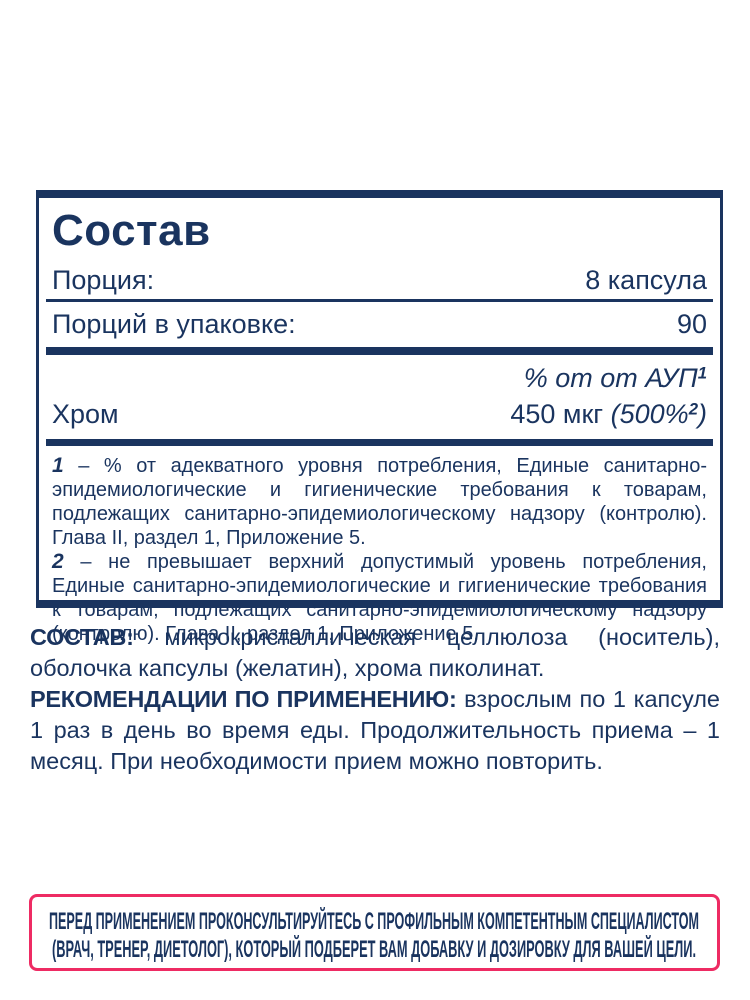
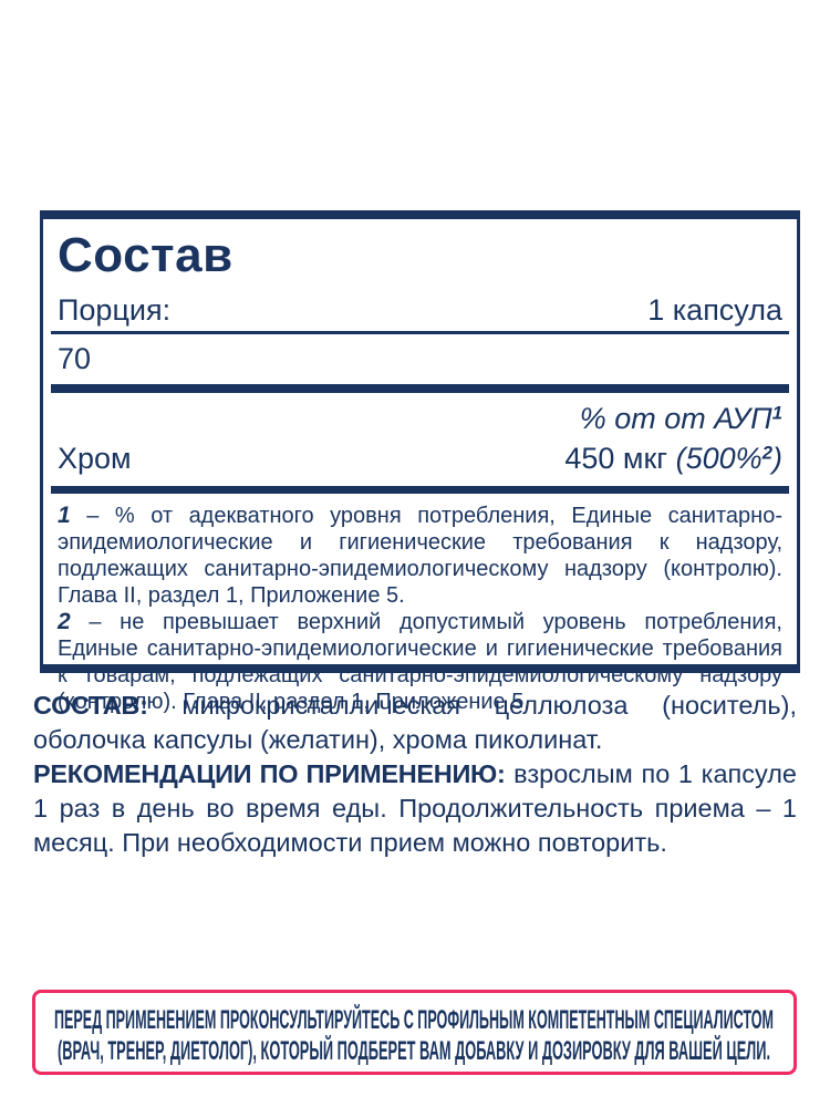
  Состав
  Порция:
- 8 капсула
+ 1 капсула
- Порций в упаковке:
- 90
+ 70
  % от от АУП1
  Хром
  450 мкг (500%2)
- 1 – % от адекватного уровня потребления, Единые санитарно-эпидемиологические и гигиенические требования к товарам, подлежащих санитарно-эпидемиологическому надзору (контролю). Глава II, раздел 1, Приложение 5.
+ 1 – % от адекватного уровня потребления, Единые санитарно-эпидемиологические и гигиенические требования к надзору, подлежащих санитарно-эпидемиологическому надзору (контролю). Глава II, раздел 1, Приложение 5.
  2 – не превышает верхний допустимый уровень потребления, Единые санитарно-эпидемиологические и гигиенические требования к товарам, подлежащих санитарно-эпидемиологическому надзору (контролю). Глава II, раздел 1, Приложение 5.
  СОСТАВ: микрокристаллическая целлюлоза (носитель), оболочка капсулы (желатин), хрома пиколинат.
  РЕКОМЕНДАЦИИ ПО ПРИМЕНЕНИЮ: взрослым по 1 капсуле 1 раз в день во время еды. Продолжительность приема – 1 месяц. При необходимости прием можно повторить.
  ПЕРЕД ПРИМЕНЕНИЕМ ПРОКОНСУЛЬТИРУЙТЕСЬ С ПРОФИЛЬНЫМ КОМПЕТЕНТНЫМ СПЕЦИАЛИСТОМ
  (ВРАЧ, ТРЕНЕР, ДИЕТОЛОГ), КОТОРЫЙ ПОДБЕРЕТ ВАМ ДОБАВКУ И ДОЗИРОВКУ ДЛЯ ВАШЕЙ ЦЕЛИ.
